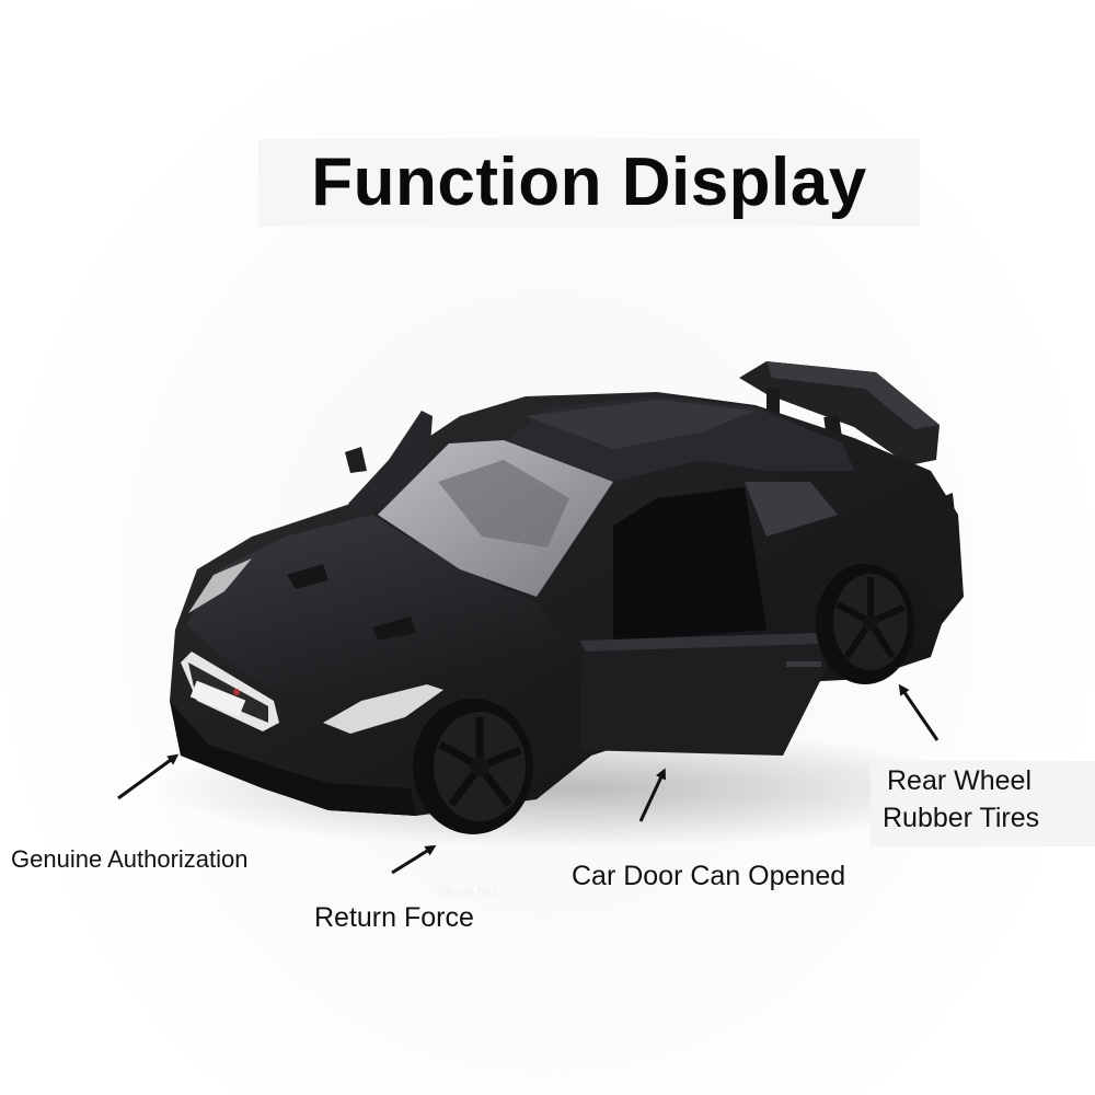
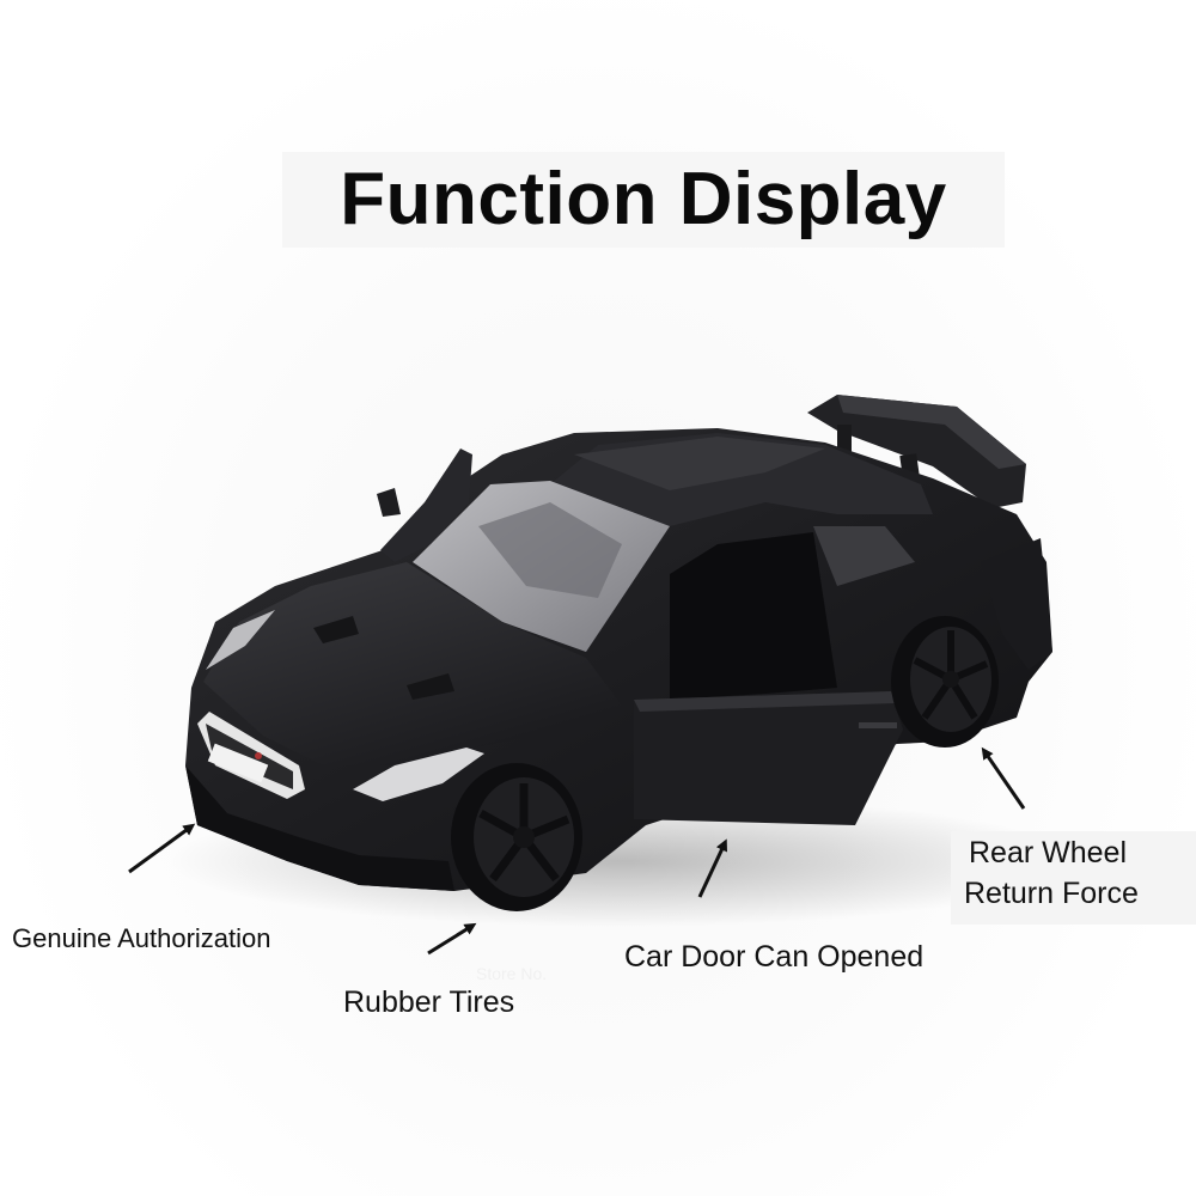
  Function Display
  Genuine Authorization
- Return Force
+ Rubber Tires
  Car Door Can Opened
  Rear Wheel
- Rubber Tires
+ Return Force
